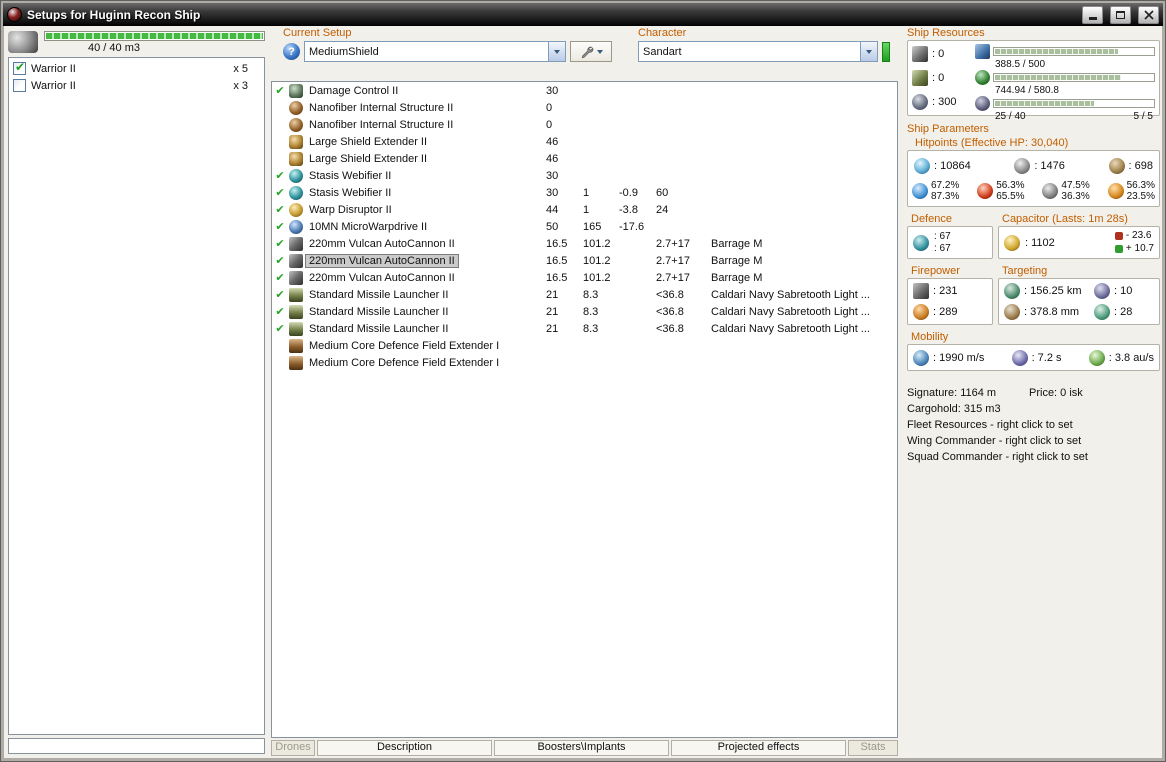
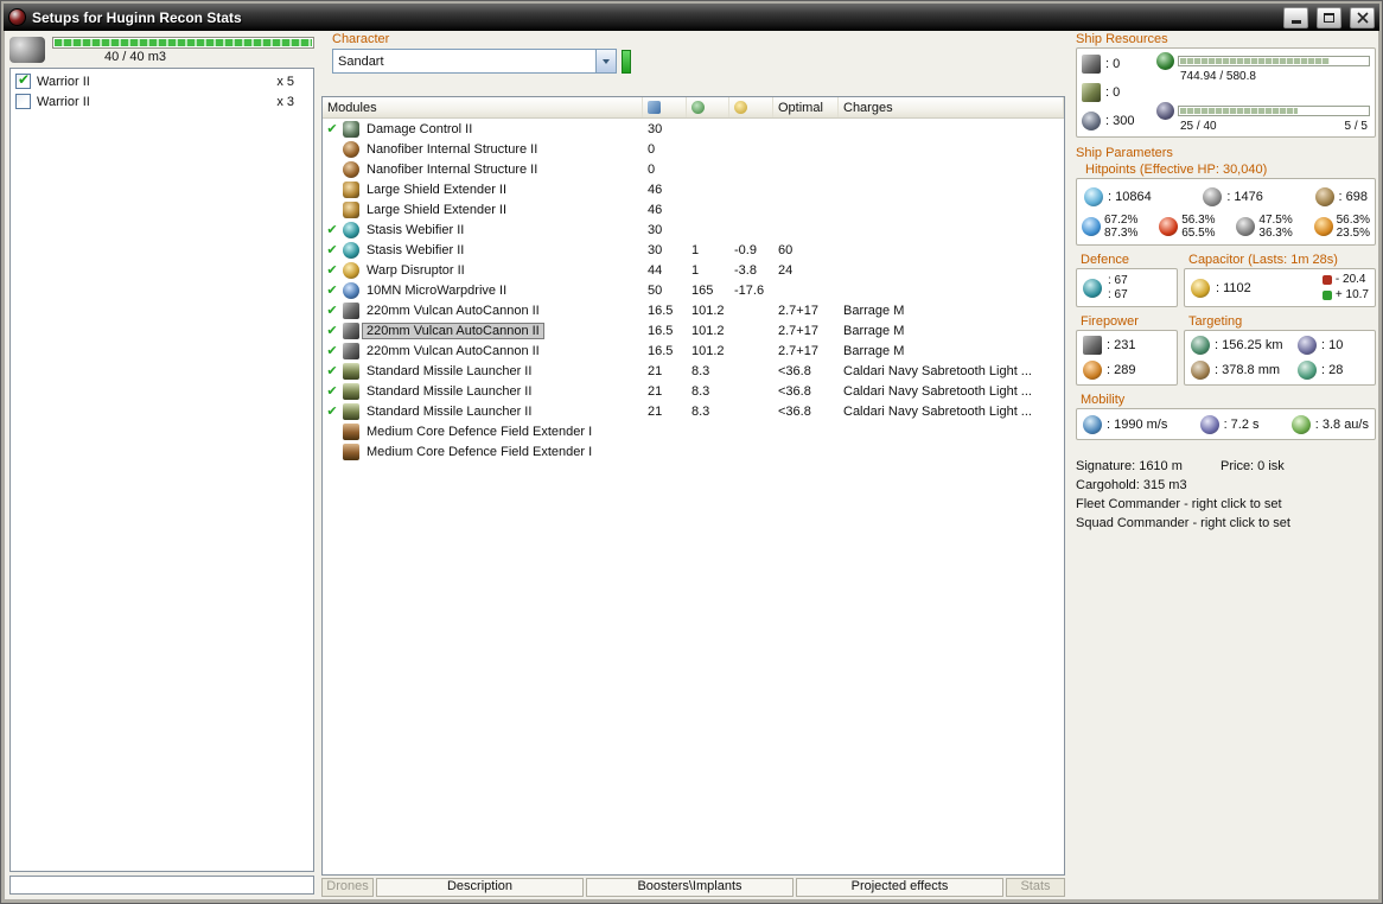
- Setups for Huginn Recon Ship
+ Setups for Huginn Recon Stats
  40 / 40 m3
  Warrior II
  x 5
  Warrior II
  x 3
- Current Setup
- MediumShield
  Character
  Sandart
+ Modules
+ Optimal
+ Charges
  Damage Control II
  30
  Nanofiber Internal Structure II
  0
  Nanofiber Internal Structure II
  0
  Large Shield Extender II
  46
  Large Shield Extender II
  46
  Stasis Webifier II
  30
  Stasis Webifier II
  30
  1
  -0.9
  60
  Warp Disruptor II
  44
  1
  -3.8
  24
  10MN MicroWarpdrive II
  50
  165
  -17.6
  220mm Vulcan AutoCannon II
  16.5
  101.2
  2.7+17
  Barrage M
  220mm Vulcan AutoCannon II
  16.5
  101.2
  2.7+17
  Barrage M
  220mm Vulcan AutoCannon II
  16.5
  101.2
  2.7+17
  Barrage M
  Standard Missile Launcher II
  21
  8.3
  <36.8
  Caldari Navy Sabretooth Light ...
  Standard Missile Launcher II
  21
  8.3
  <36.8
  Caldari Navy Sabretooth Light ...
  Standard Missile Launcher II
  21
  8.3
  <36.8
  Caldari Navy Sabretooth Light ...
  Medium Core Defence Field Extender I
  Medium Core Defence Field Extender I
  Drones
  Description
  Boosters\Implants
  Projected effects
  Stats
  Ship Resources
  : 0
  : 0
  : 300
- 388.5 / 500
  744.94 / 580.8
  25 / 40
  5 / 5
  Ship Parameters
  Hitpoints (Effective HP: 30,040)
  : 10864
  : 1476
  : 698
  67.2%
  87.3%
  56.3%
  65.5%
  47.5%
  36.3%
  56.3%
  23.5%
  Defence
  : 67
  : 67
  Capacitor (Lasts: 1m 28s)
  : 1102
- - 23.6
+ - 20.4
  + 10.7
  Firepower
  : 231
  : 289
  Targeting
  : 156.25 km
  : 10
  : 378.8 mm
  : 28
  Mobility
  : 1990 m/s
  : 7.2 s
  : 3.8 au/s
- Signature: 1164 m
+ Signature: 1610 m
  Price: 0 isk
  Cargohold: 315 m3
- Fleet Resources - right click to set
+ Fleet Commander - right click to set
- Wing Commander - right click to set
  Squad Commander - right click to set
